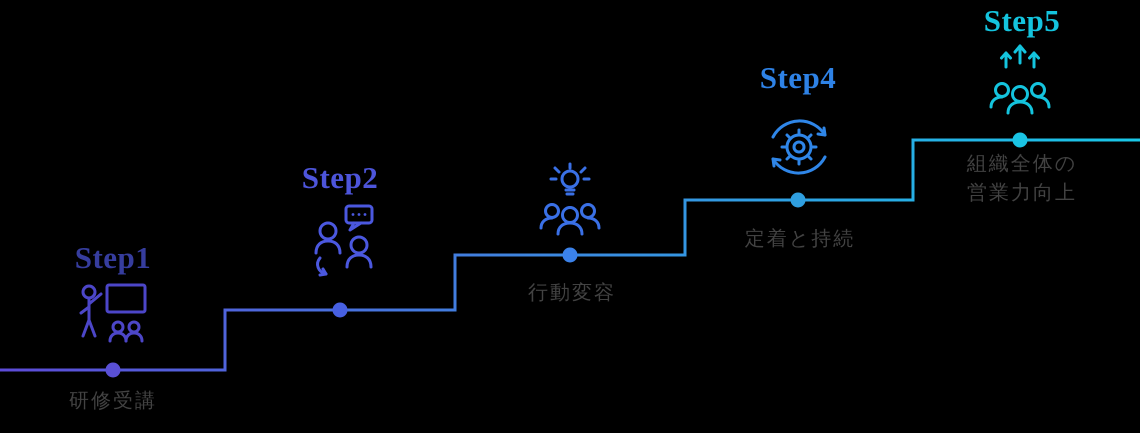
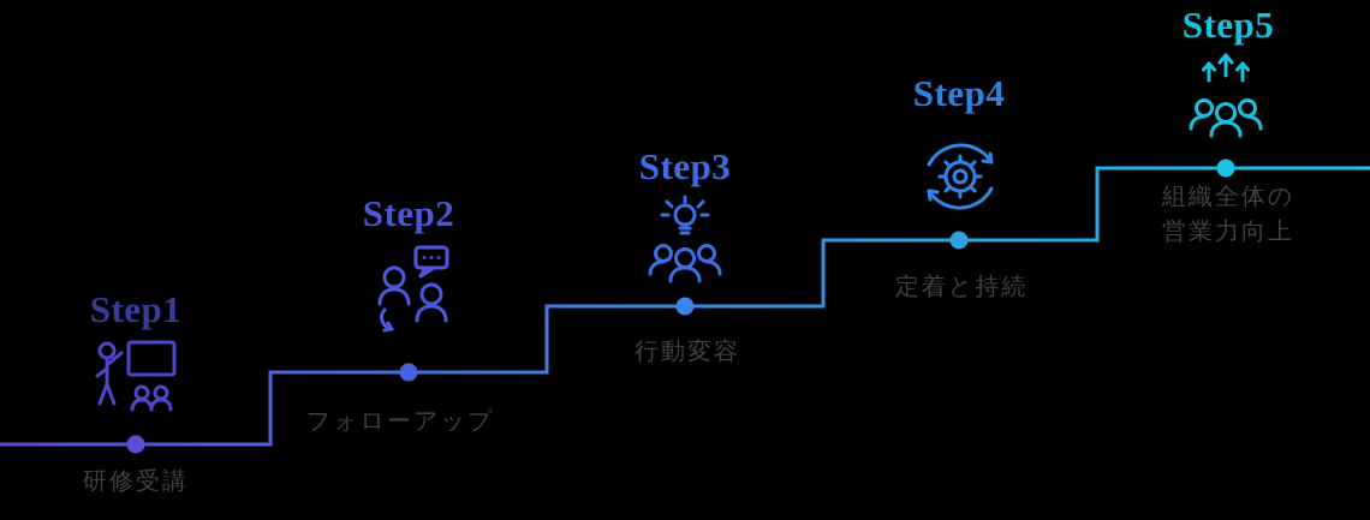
  Step1
  研修受講
  Step2
+ フォローアップ
+ Step3
  行動変容
  Step4
  定着と持続
  Step5
  組織全体の
  営業力向上
